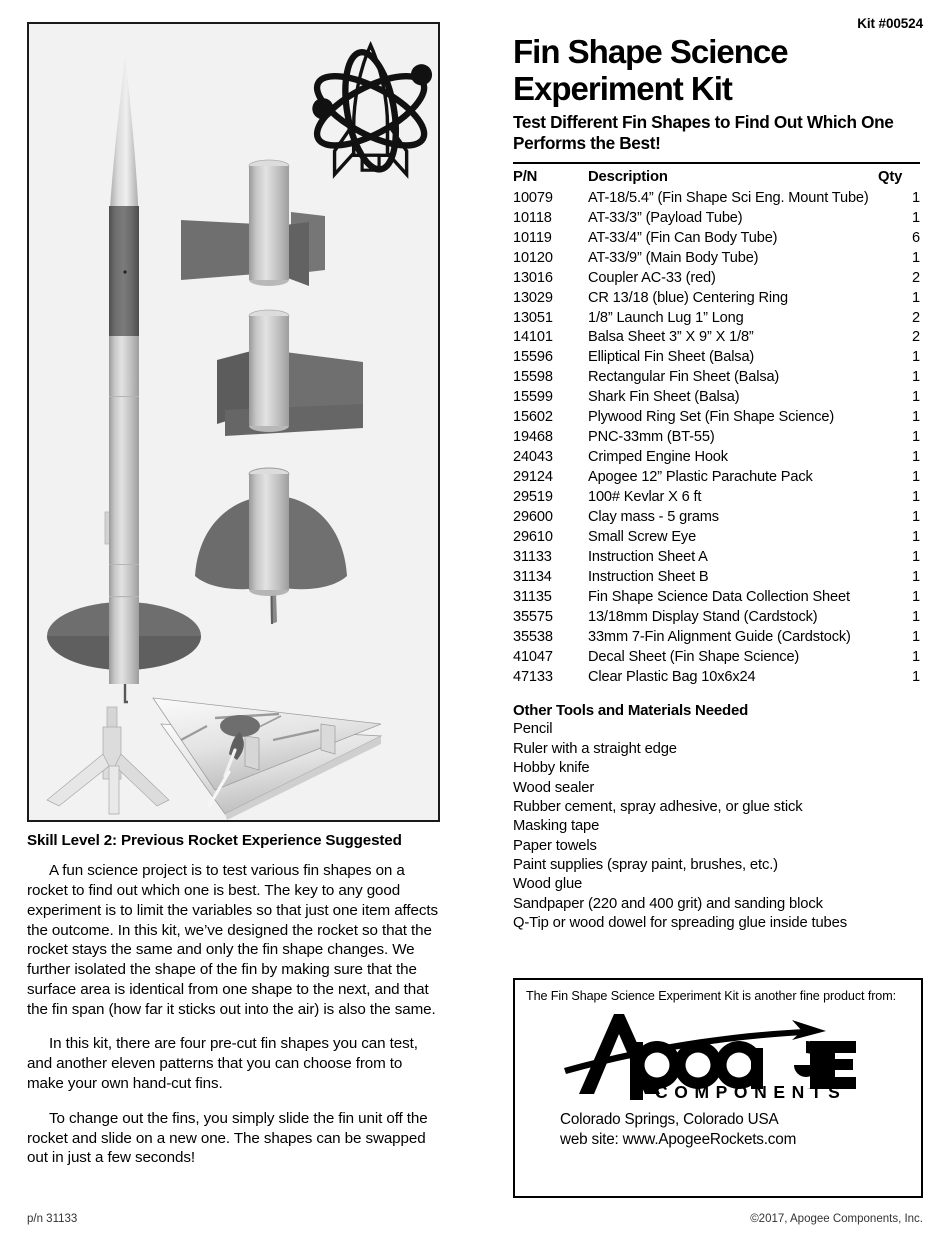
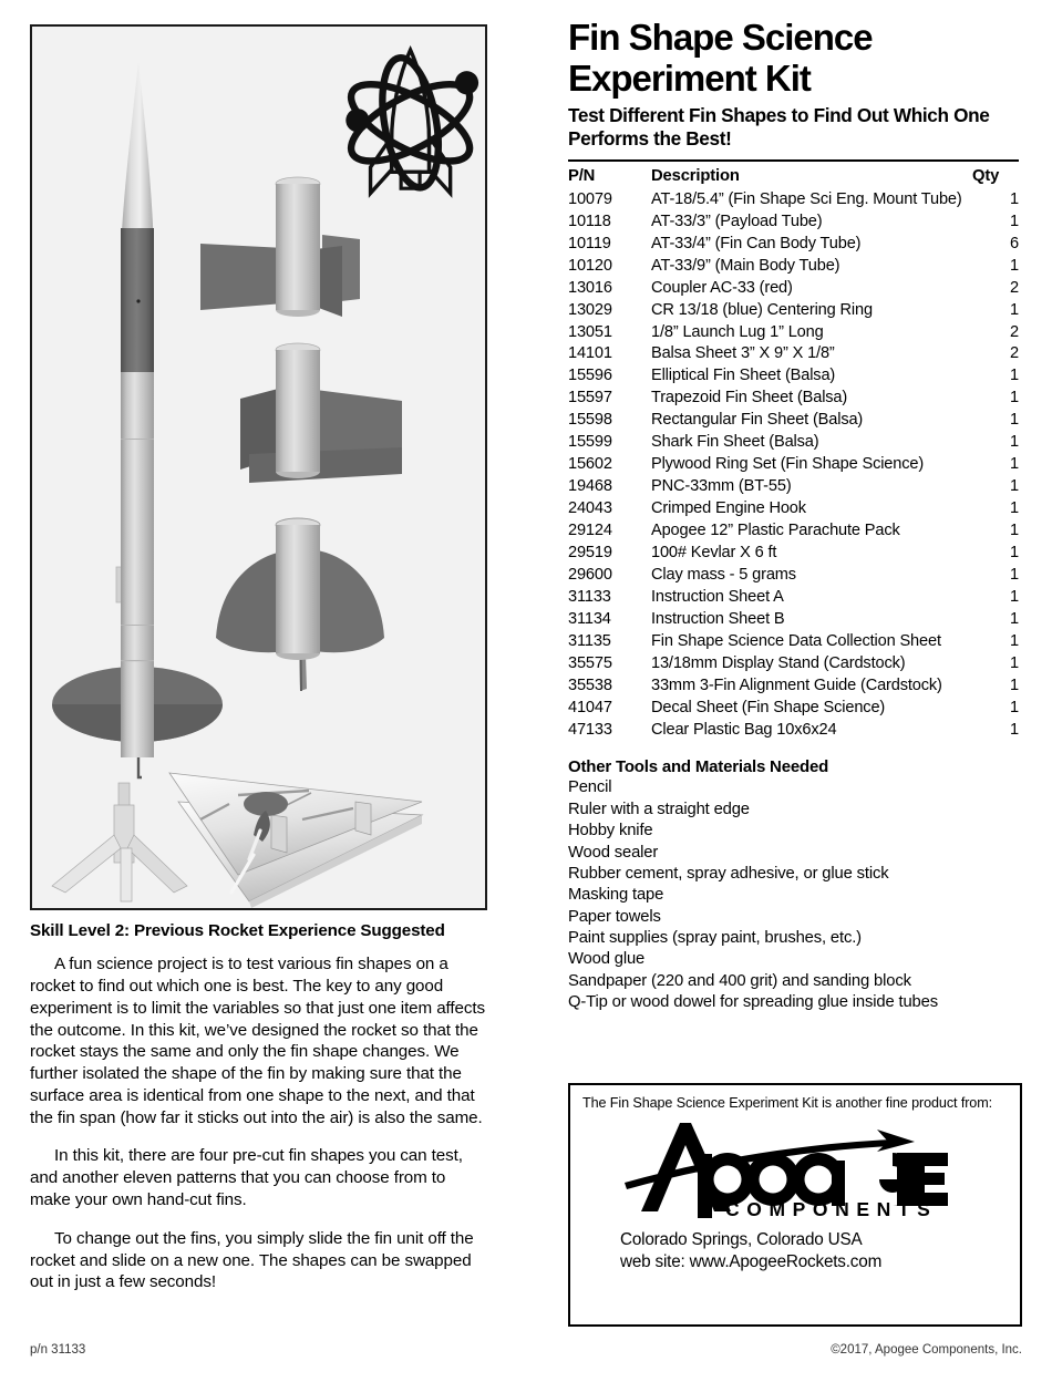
  Skill Level 2: Previous Rocket Experience Suggested
  A fun science project is to test various fin shapes on a rocket to find out which one is best. The key to any good experiment is to limit the variables so that just one item affects the outcome. In this kit, we’ve designed the rocket so that the rocket stays the same and only the fin shape changes. We further isolated the shape of the fin by making sure that the surface area is identical from one shape to the next, and that the fin span (how far it sticks out into the air) is also the same.
  In this kit, there are four pre-cut fin shapes you can test, and another eleven patterns that you can choose from to make your own hand-cut fins.
  To change out the fins, you simply slide the fin unit off the rocket and slide on a new one. The shapes can be swapped out in just a few seconds!
- Kit #00524
  Fin Shape Science Experiment Kit
  Test Different Fin Shapes to Find Out Which One Performs the Best!
  P/N	Description	Qty
  10079	AT-18/5.4” (Fin Shape Sci Eng. Mount Tube)	1
  10118	AT-33/3” (Payload Tube)	1
  10119	AT-33/4” (Fin Can Body Tube)	6
  10120	AT-33/9” (Main Body Tube)	1
  13016	Coupler AC-33 (red)	2
  13029	CR 13/18 (blue) Centering Ring	1
  13051	1/8” Launch Lug 1” Long	2
  14101	Balsa Sheet 3” X 9” X 1/8”	2
  15596	Elliptical Fin Sheet (Balsa)	1
+ 15597	Trapezoid Fin Sheet (Balsa)	1
  15598	Rectangular Fin Sheet (Balsa)	1
  15599	Shark Fin Sheet (Balsa)	1
  15602	Plywood Ring Set (Fin Shape Science)	1
  19468	PNC-33mm (BT-55)	1
  24043	Crimped Engine Hook	1
  29124	Apogee 12” Plastic Parachute Pack	1
  29519	100# Kevlar X 6 ft	1
  29600	Clay mass - 5 grams	1
- 29610	Small Screw Eye	1
  31133	Instruction Sheet A	1
  31134	Instruction Sheet B	1
  31135	Fin Shape Science Data Collection Sheet	1
  35575	13/18mm Display Stand (Cardstock)	1
- 35538	33mm 7-Fin Alignment Guide (Cardstock)	1
+ 35538	33mm 3-Fin Alignment Guide (Cardstock)	1
  41047	Decal Sheet (Fin Shape Science)	1
  47133	Clear Plastic Bag 10x6x24	1
  Other Tools and Materials Needed
  Pencil
  Ruler with a straight edge
  Hobby knife
  Wood sealer
  Rubber cement, spray adhesive, or glue stick
  Masking tape
  Paper towels
  Paint supplies (spray paint, brushes, etc.)
  Wood glue
  Sandpaper (220 and 400 grit) and sanding block
  Q-Tip or wood dowel for spreading glue inside tubes
  The Fin Shape Science Experiment Kit is another fine product from:
  COMPONENTS
  Colorado Springs, Colorado USA
  web site: www.ApogeeRockets.com
  p/n 31133
  ©2017, Apogee Components, Inc.
